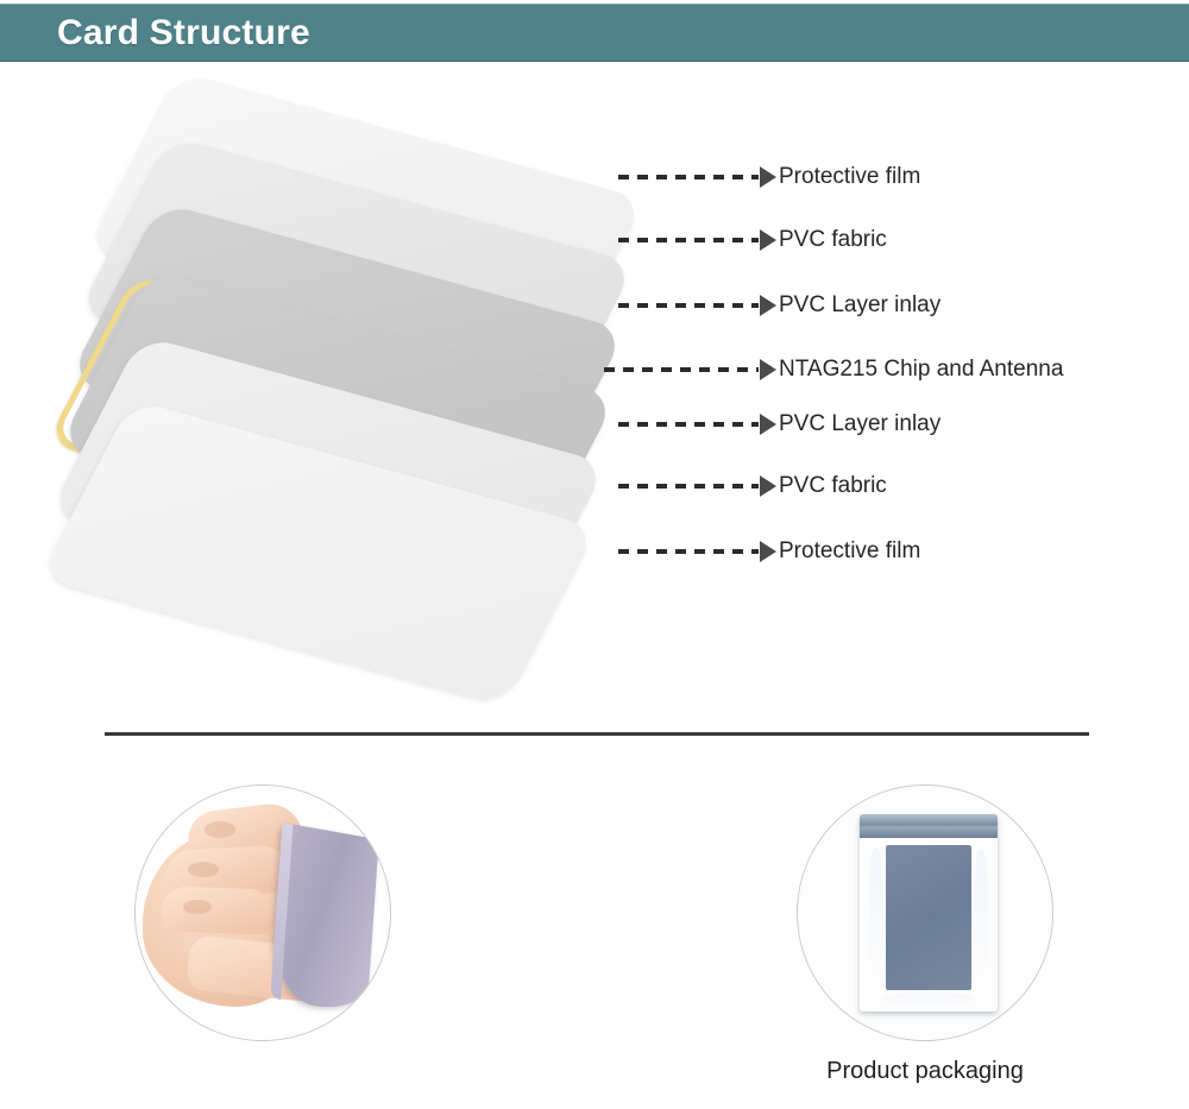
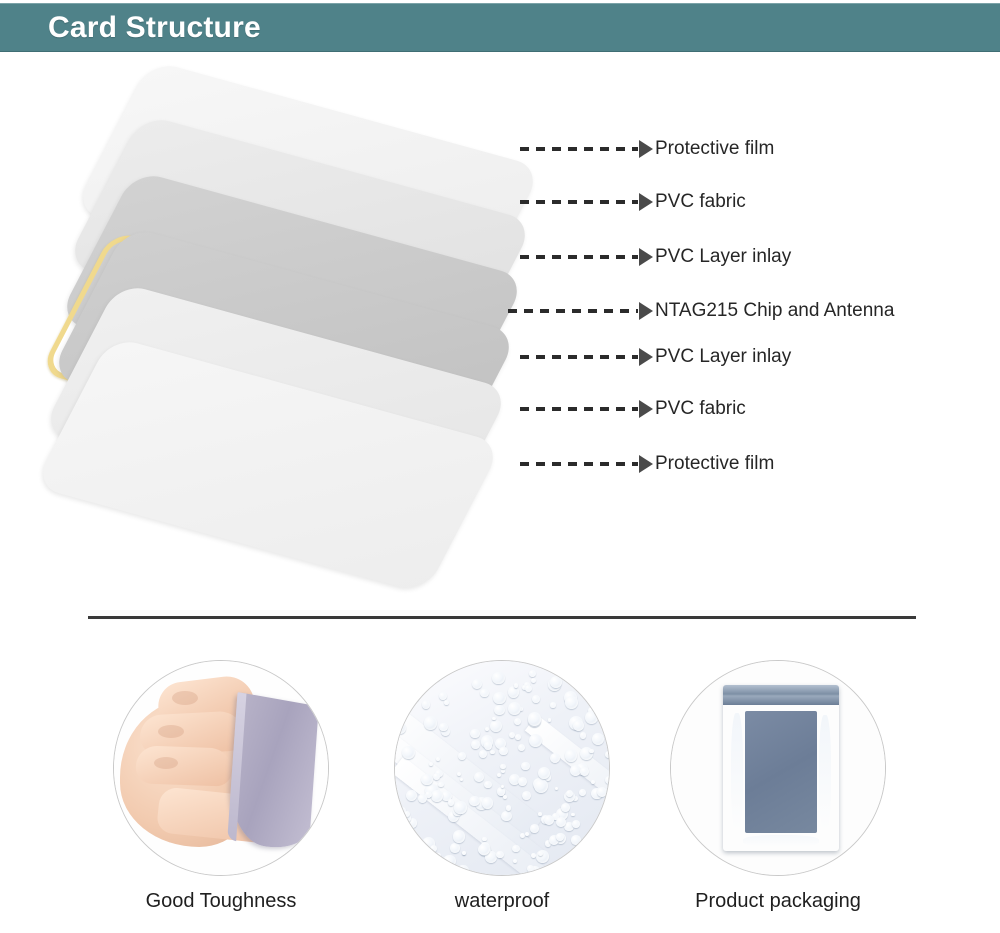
  Card Structure
  Protective film
  PVC fabric
  PVC Layer inlay
  NTAG215 Chip and Antenna
  PVC Layer inlay
  PVC fabric
  Protective film
+ Good Toughness
+ waterproof
  Product packaging
